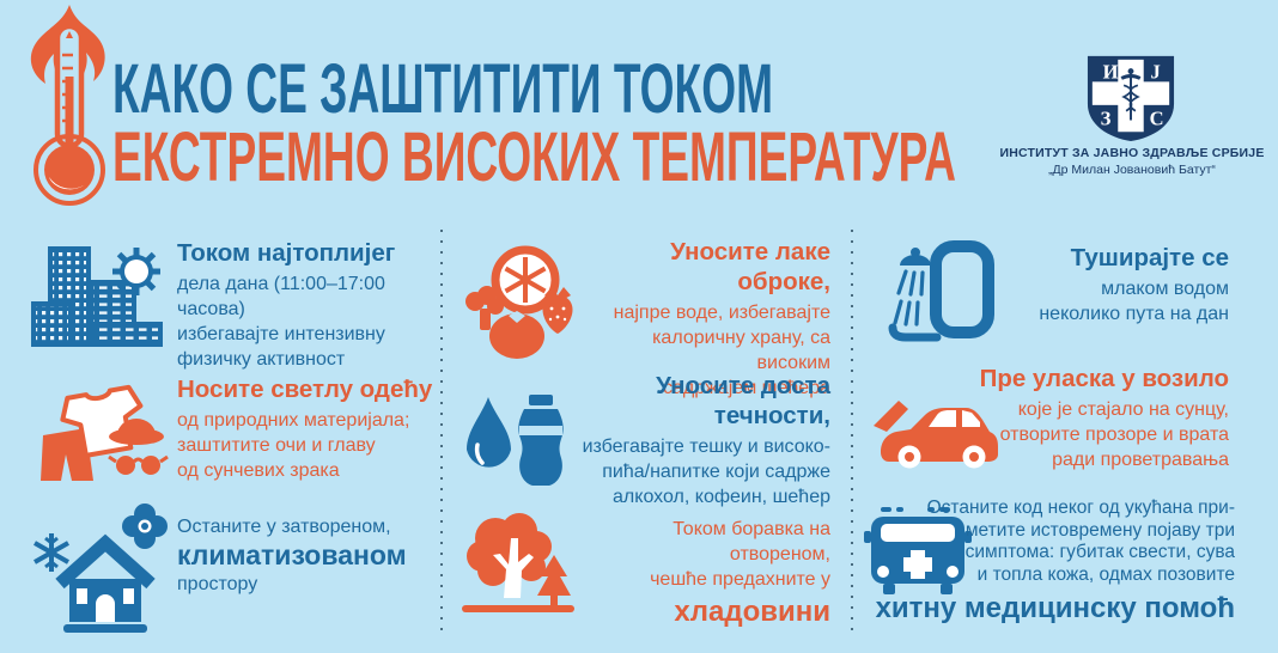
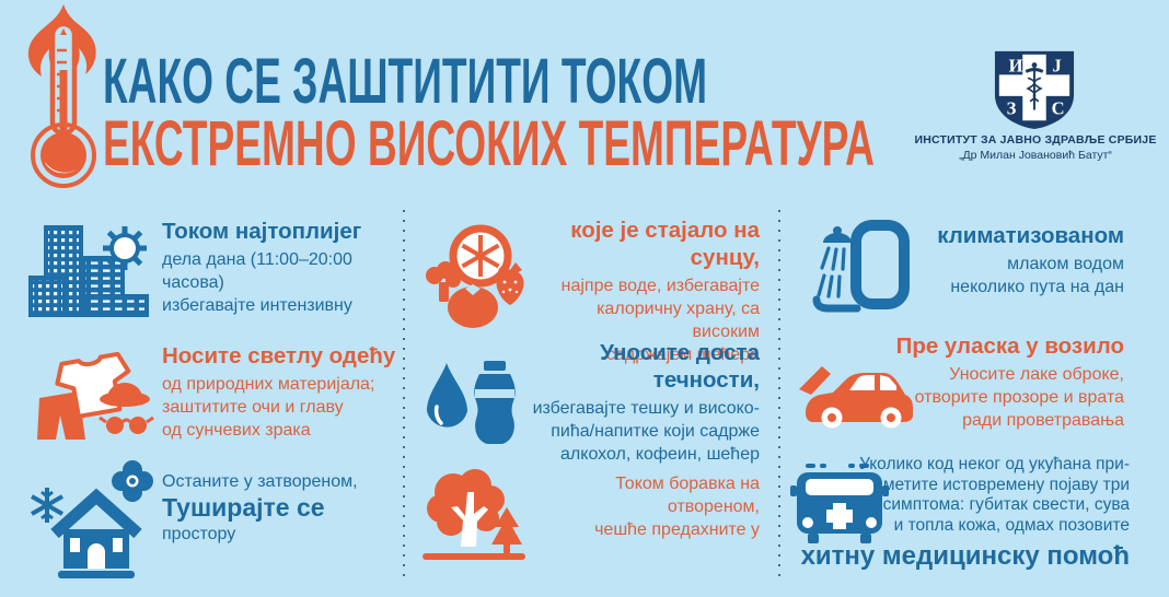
  КАКО СЕ ЗАШТИТИТИ ТОКОМ
  ЕКСТРЕМНО ВИСОКИХ ТЕМПЕРАТУРА
  И
  Ј
  З
  С
  ИНСТИТУТ ЗА ЈАВНО ЗДРАВЉЕ СРБИЈЕ
  „Др Милан Јовановић Батут“
  Током најтоплијег
- дела дана (11:00–17:00 часова)
+ дела дана (11:00–20:00 часова)
  избегавајте интензивну
- физичку активност
  Носите светлу одећу
  од природних материјала;
  заштитите очи и главу
  од сунчевих зрака
  Останите у затвореном,
- климатизованом
+ Туширајте се
  простору
- Уносите лаке оброке,
+ које је стајало на сунцу,
  најпре воде, избегавајте
  калоричну храну, са високим
  садржајем шећера
  Уносите доста течности,
  избегавајте тешку и високо-
  пића/напитке који садрже
  алкохол, кофеин, шећер
  Током боравка на отвореном,
  чешће предахните у
- хладовини
- Туширајте се
+ климатизованом
  млаком водом
  неколико пута на дан
  Пре уласка у возило
- које је стајало на сунцу,
+ Уносите лаке оброке,
  отворите прозоре и врата
  ради проветравања
- Останите код неког од укућана при-
+ Уколико код неког од укућана при-
  метите истовремену појаву три
  симптома: губитак свести, сува
  и топла кожа, одмах позовите
  хитну медицинску помоћ
